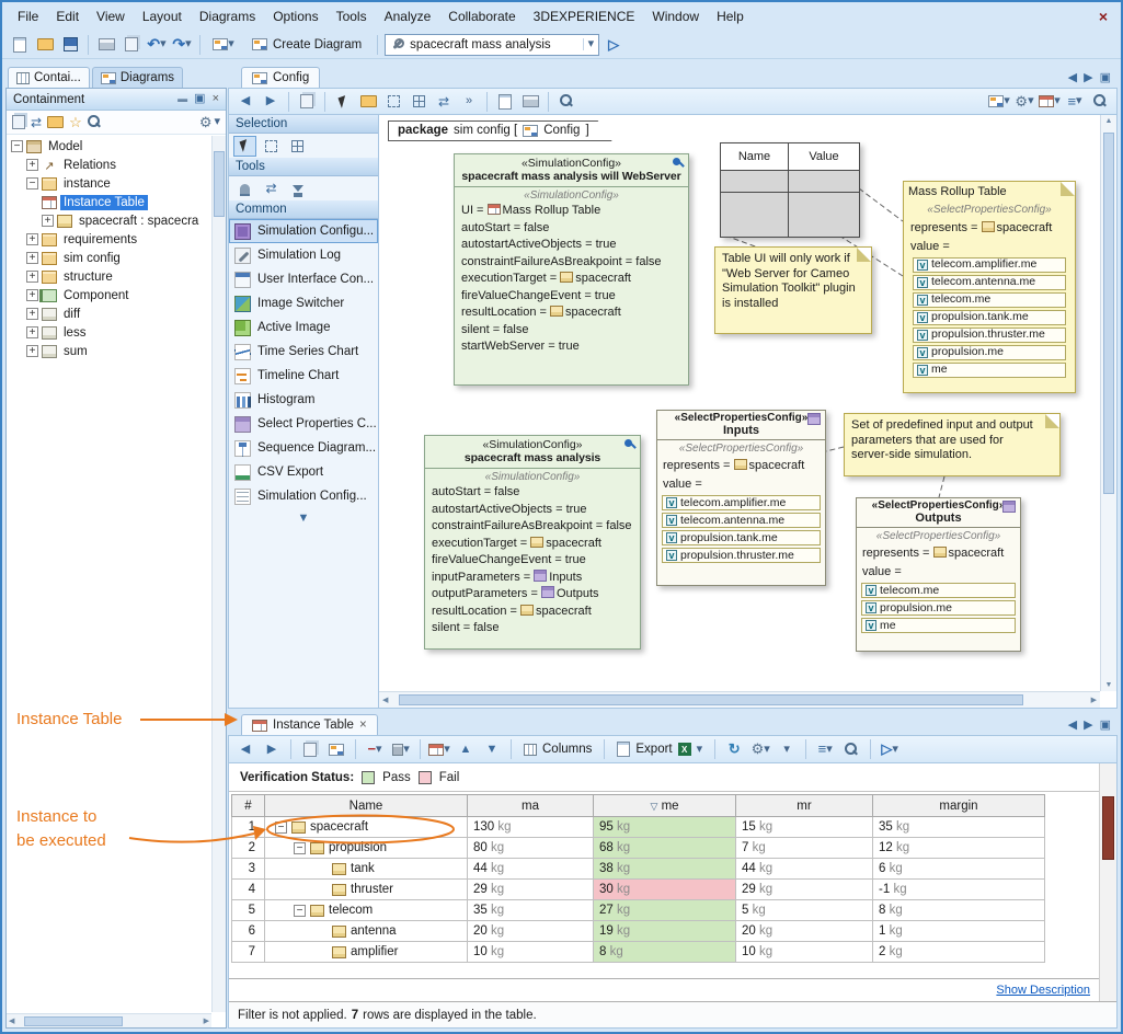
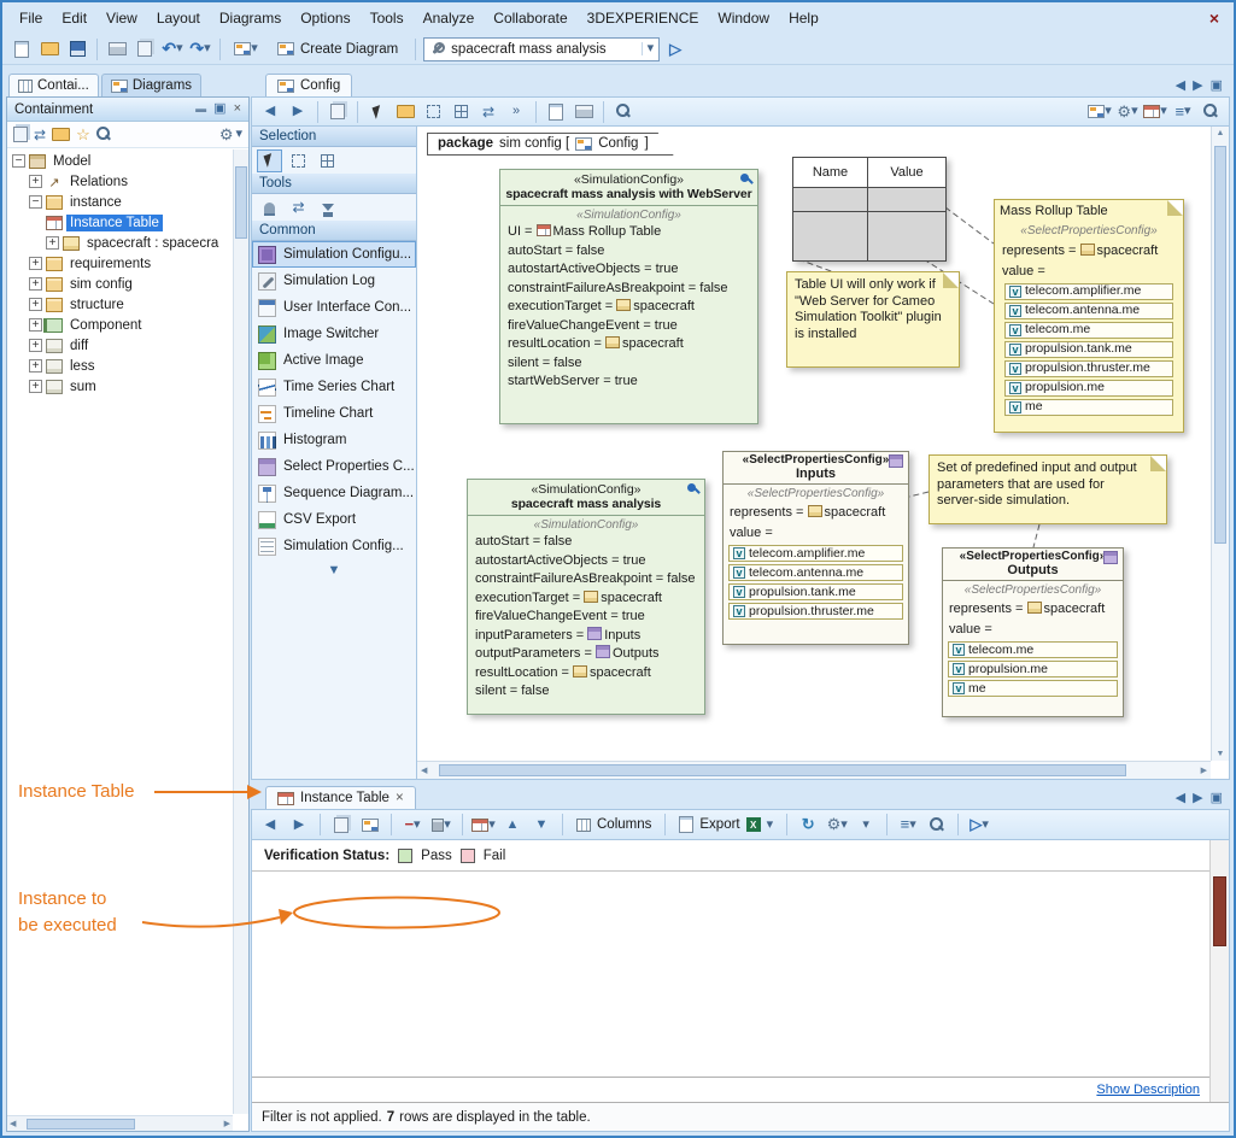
  File
  Edit
  View
  Layout
  Diagrams
  Options
  Tools
  Analyze
  Collaborate
  3DEXPERIENCE
  Window
  Help
  ×
  Create Diagram
  spacecraft mass analysis
  Contai...
  Diagrams
  Containment
  ×
  Model
  Relations
  instance
  Instance Table
  spacecraft : spacecra
  requirements
  sim config
  structure
  Component
  diff
  less
  sum
  Config
  Selection
  Tools
  Common
  Simulation Configu...
  Simulation Log
  User Interface Con...
  Image Switcher
  Active Image
  Time Series Chart
  Timeline Chart
  Histogram
  Select Properties C...
  Sequence Diagram...
  CSV Export
  Simulation Config...
  package
  sim config [
  Config
  ]
  «SimulationConfig»
- spacecraft mass analysis will WebServer
+ spacecraft mass analysis with WebServer
  «SimulationConfig»
  UI = Mass Rollup Table
  autoStart = false
  autostartActiveObjects = true
  constraintFailureAsBreakpoint = false
  executionTarget = spacecraft
  fireValueChangeEvent = true
  resultLocation = spacecraft
  silent = false
  startWebServer = true
  Name
  Value
  Table UI will only work if "Web Server for Cameo Simulation Toolkit" plugin is installed
  Mass Rollup Table
  «SelectPropertiesConfig»
  represents = spacecraft
  value =
  telecom.amplifier.me
  telecom.antenna.me
  telecom.me
  propulsion.tank.me
  propulsion.thruster.me
  propulsion.me
  me
  «SimulationConfig»
  spacecraft mass analysis
  «SimulationConfig»
  autoStart = false
  autostartActiveObjects = true
  constraintFailureAsBreakpoint = false
  executionTarget = spacecraft
  fireValueChangeEvent = true
  inputParameters = Inputs
  outputParameters = Outputs
  resultLocation = spacecraft
  silent = false
  «SelectPropertiesConfig»
  Inputs
  «SelectPropertiesConfig»
  represents = spacecraft
  value =
  telecom.amplifier.me
  telecom.antenna.me
  propulsion.tank.me
  propulsion.thruster.me
  Set of predefined input and output parameters that are used for server-side simulation.
  «SelectPropertiesConfig
  Outputs
  «SelectPropertiesConfig»
  represents = spacecraft
  value =
  telecom.me
  propulsion.me
  me
  Instance Table
  ×
  Columns
  Export
  Verification Status:
  Pass
  Fail
- #	Name	ma	me	mr	margin
- 1	spacecraft	130 kg	95 kg	15 kg	35 kg
- 2	propulsion	80 kg	68 kg	7 kg	12 kg
- 3	tank	44 kg	38 kg	44 kg	6 kg
- 4	thruster	29 kg	30 kg	29 kg	-1 kg
- 5	telecom	35 kg	27 kg	5 kg	8 kg
- 6	antenna	20 kg	19 kg	20 kg	1 kg
- 7	amplifier	10 kg	8 kg	10 kg	2 kg
  Show Description
  Filter is not applied.
  7
  rows are displayed in the table.
  Instance Table
  Instance to
  be executed
